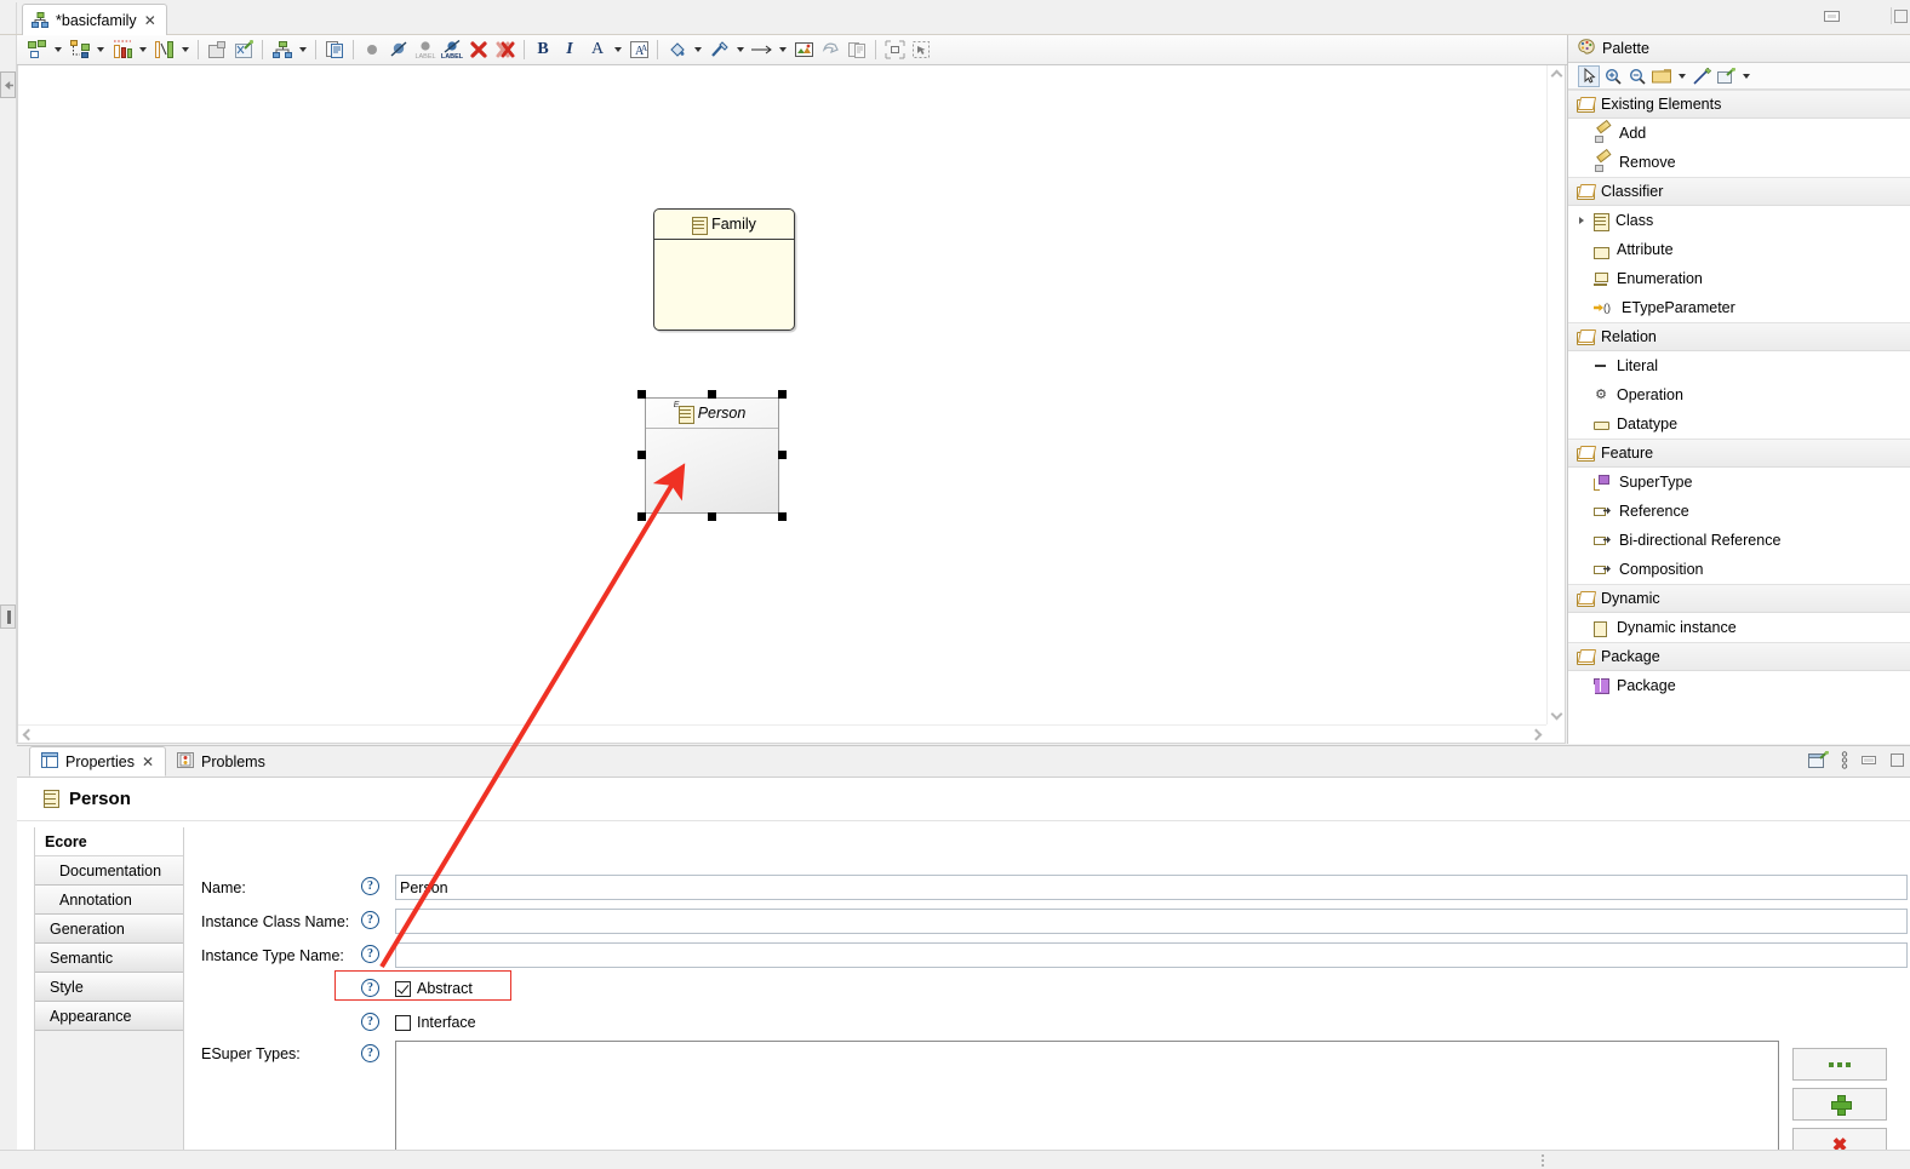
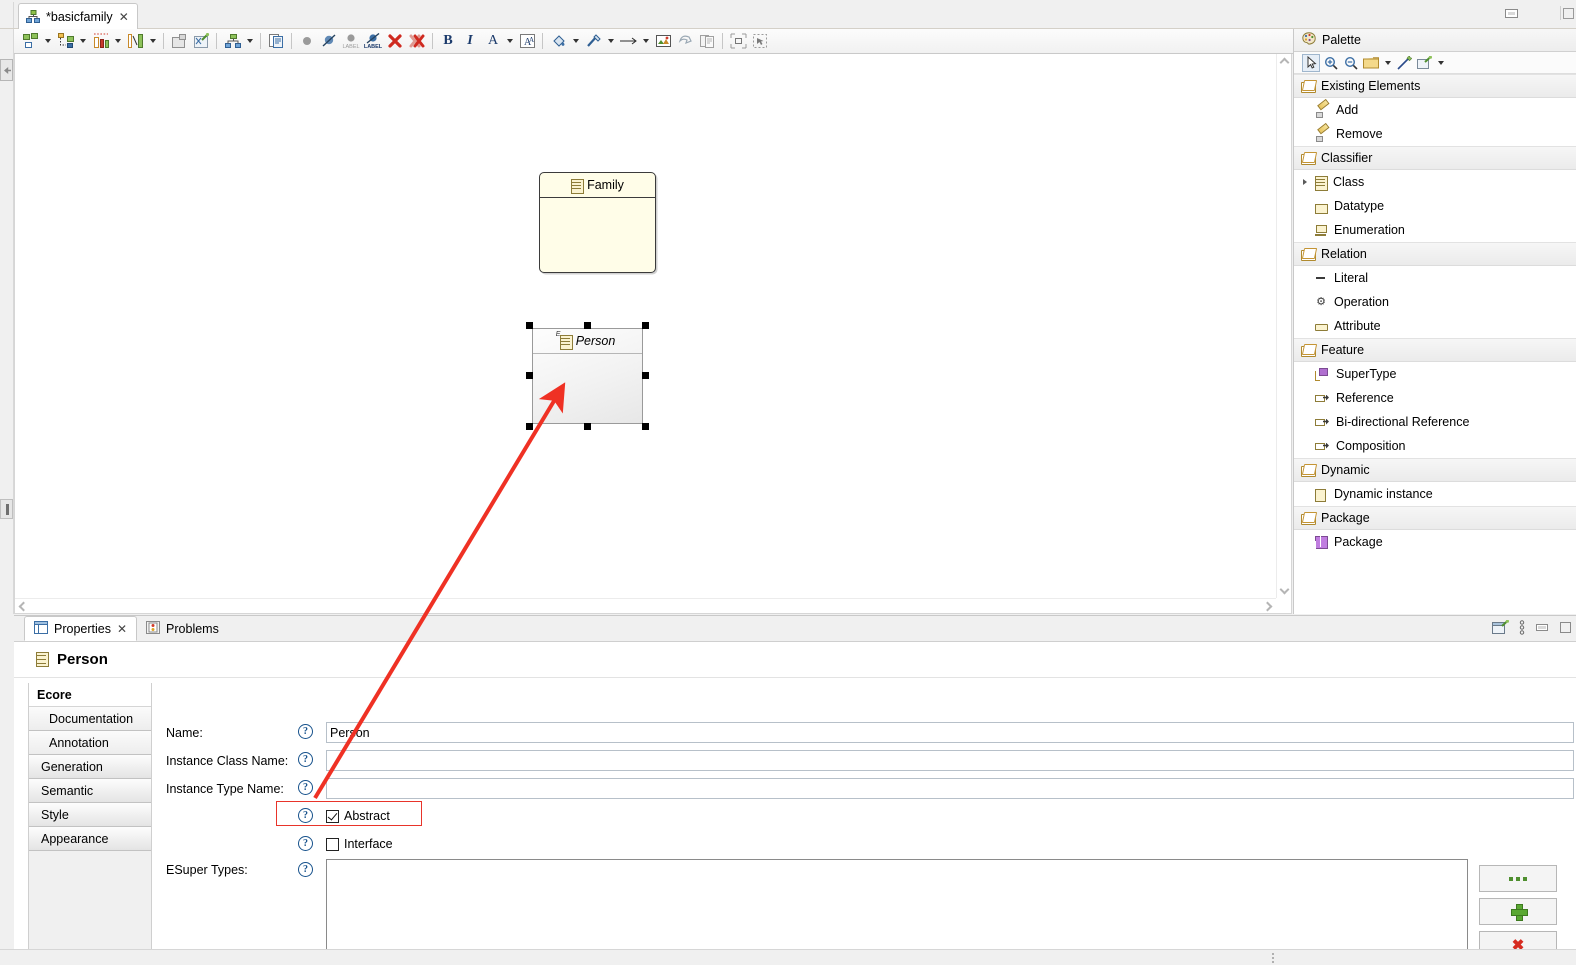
  *basicfamily
  ✕
  B
  I
  A
  A
  A
  Family
  Person
  Palette
  Existing Elements
  Add
  Remove
  Classifier
  Class
- Attribute
+ Datatype
  Enumeration
- ()
- ETypeParameter
  Relation
  Literal
  ⚙
  Operation
- Datatype
+ Attribute
  Feature
  SuperType
  Reference
  Bi-directional Reference
  Composition
  Dynamic
  ✦
  Dynamic instance
  Package
  Package
  Properties
  ✕
  Problems
  Person
  Ecore
  Documentation
  Annotation
  Generation
  Semantic
  Style
  Appearance
  Name:
  ?
  Peron
  Instance Class Name:
  ?
  Instance Type Name:
  ?
  ?
  Abstract
  ?
  Interface
  ESuper Types:
  ?
  ✖
